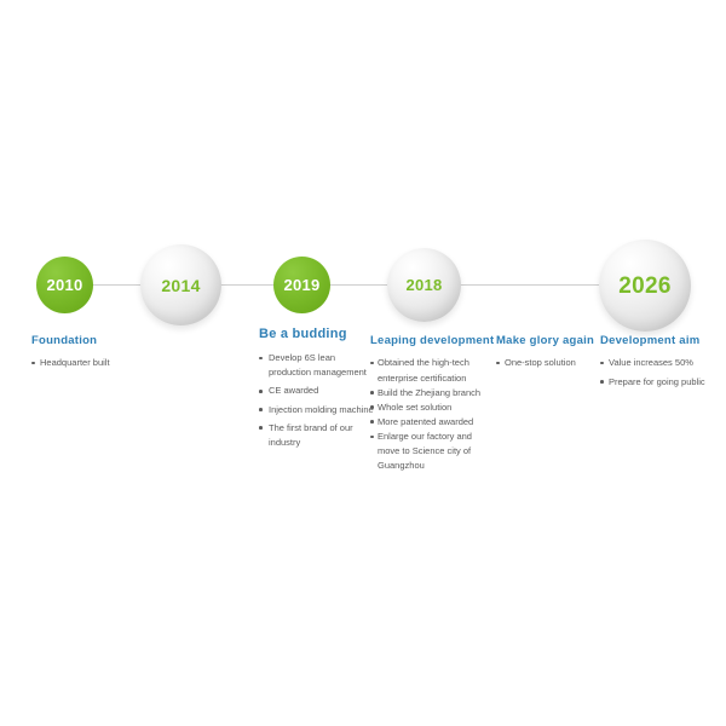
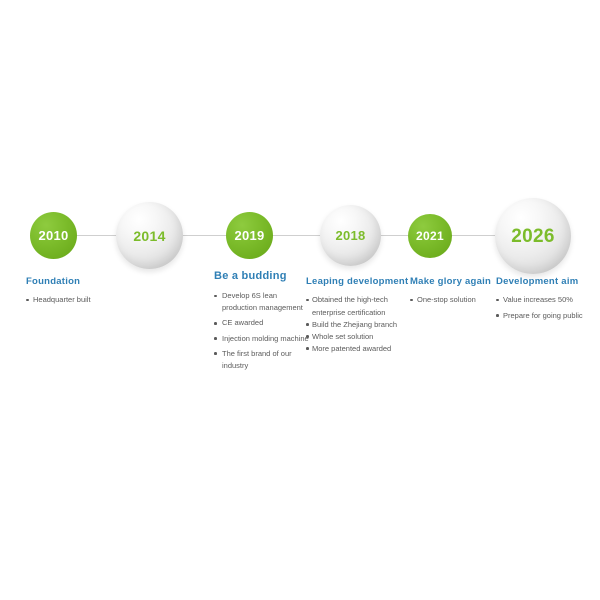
  2010
  2014
  2019
  2018
+ 2021
  2026
  Foundation
  Headquarter built
  Be a budding
  Develop 6S lean production management
  CE awarded
  Injection molding machin
  The first brand of our industry
  Leaping development
  Obtained the high-tech enterprise certification
  Build the Zhejiang branch
  Whole set solution
  More patented awarded
- Enlarge our factory and move to Science city of Guangzhou
  Make glory again
  One-stop solution
  Development aim
  Value increases 50%
  Prepare for going public
